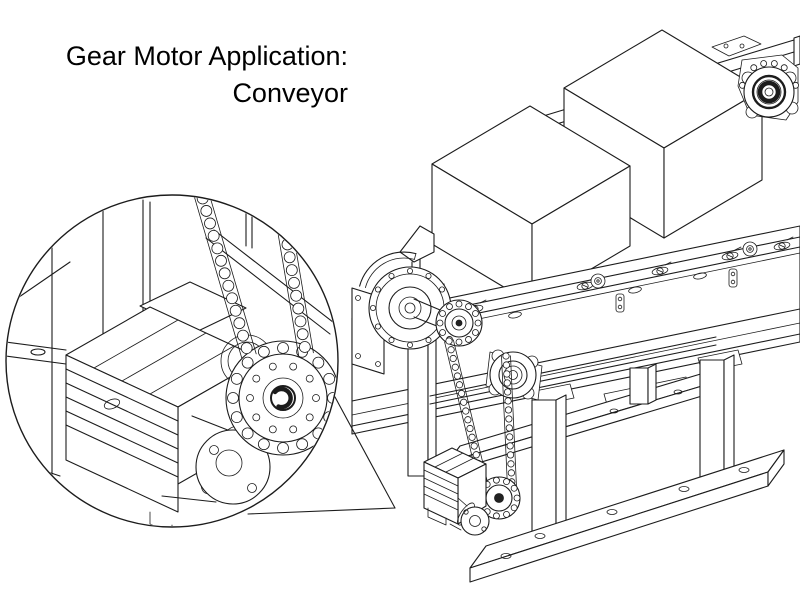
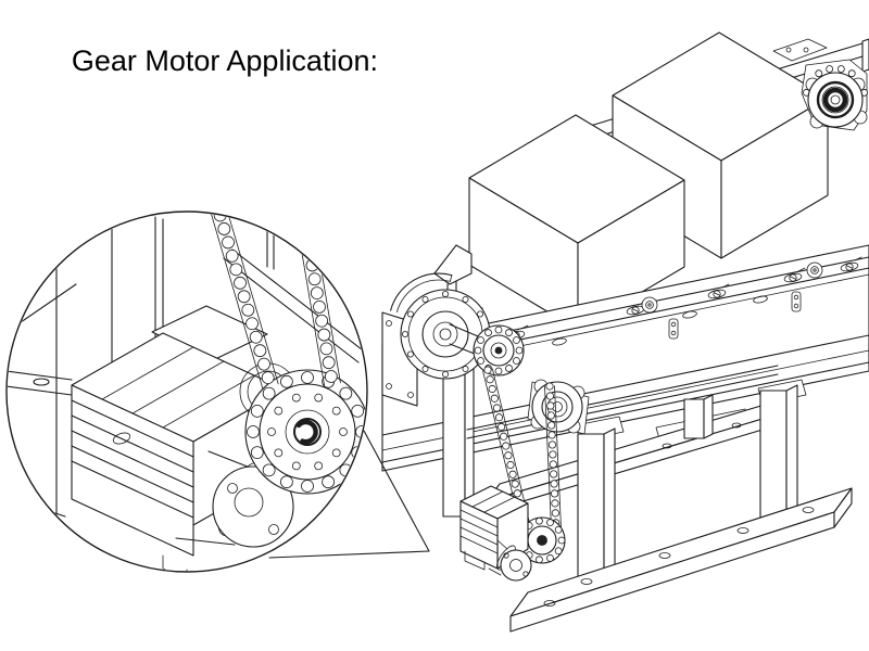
  Gear Motor Application:
- Conveyor
